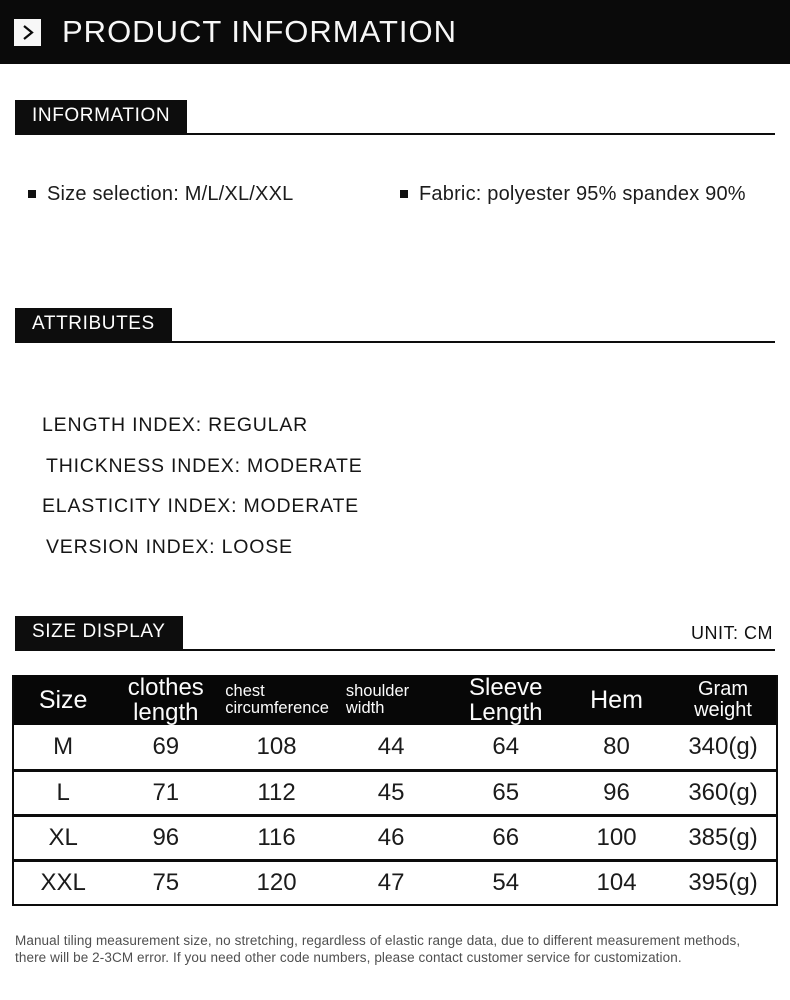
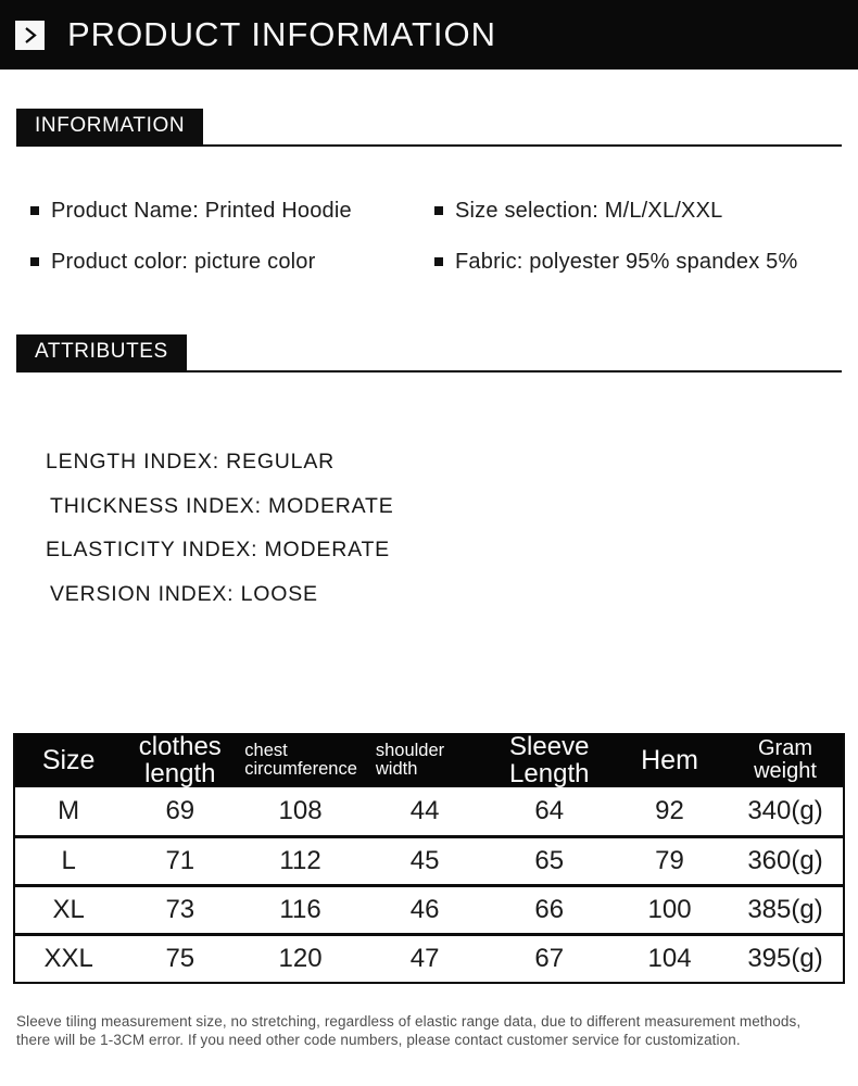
  PRODUCT INFORMATION
  INFORMATION
+ Product Name: Printed Hoodie
  Size selection: M/L/XL/XXL
+ Product color: picture color
- Fabric: polyester 95% spandex 90%
+ Fabric: polyester 95% spandex 5%
  ATTRIBUTES
  LENGTH INDEX: REGULAR
  THICKNESS INDEX: MODERATE
  ELASTICITY INDEX: MODERATE
  VERSION INDEX: LOOSE
- SIZE DISPLAY
- UNIT: CM
  Size	clothes length	chest circumference	shoulder width	Sleeve Length	Hem	Gram weight
- M	69	108	44	64	80	340(g)
+ M	69	108	44	64	92	340(g)
- L	71	112	45	65	96	360(g)
+ L	71	112	45	65	79	360(g)
- XL	96	116	46	66	100	385(g)
+ XL	73	116	46	66	100	385(g)
- XXL	75	120	47	54	104	395(g)
+ XXL	75	120	47	67	104	395(g)
- Manual tiling measurement size, no stretching, regardless of elastic range data, due to different measurement methods,
+ Sleeve tiling measurement size, no stretching, regardless of elastic range data, due to different measurement methods,
- there will be 2-3CM error. If you need other code numbers, please contact customer service for customization.
+ there will be 1-3CM error. If you need other code numbers, please contact customer service for customization.
